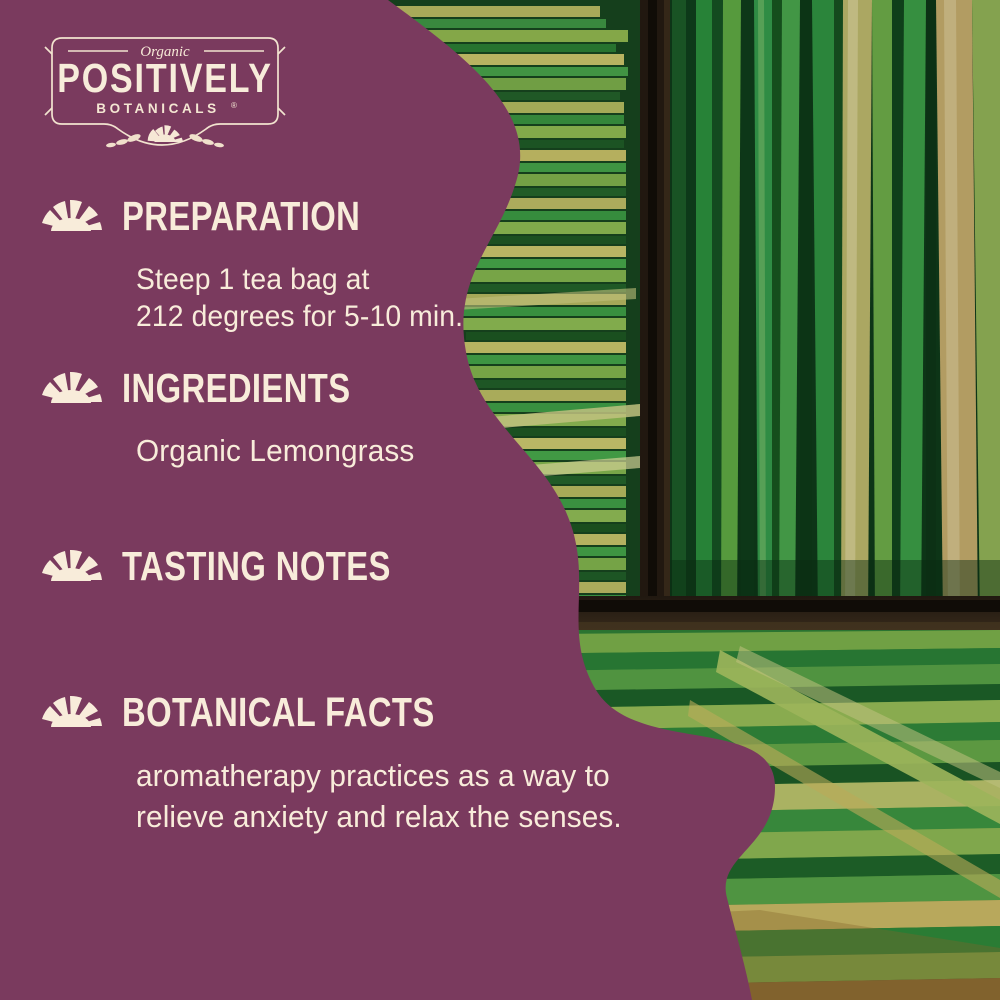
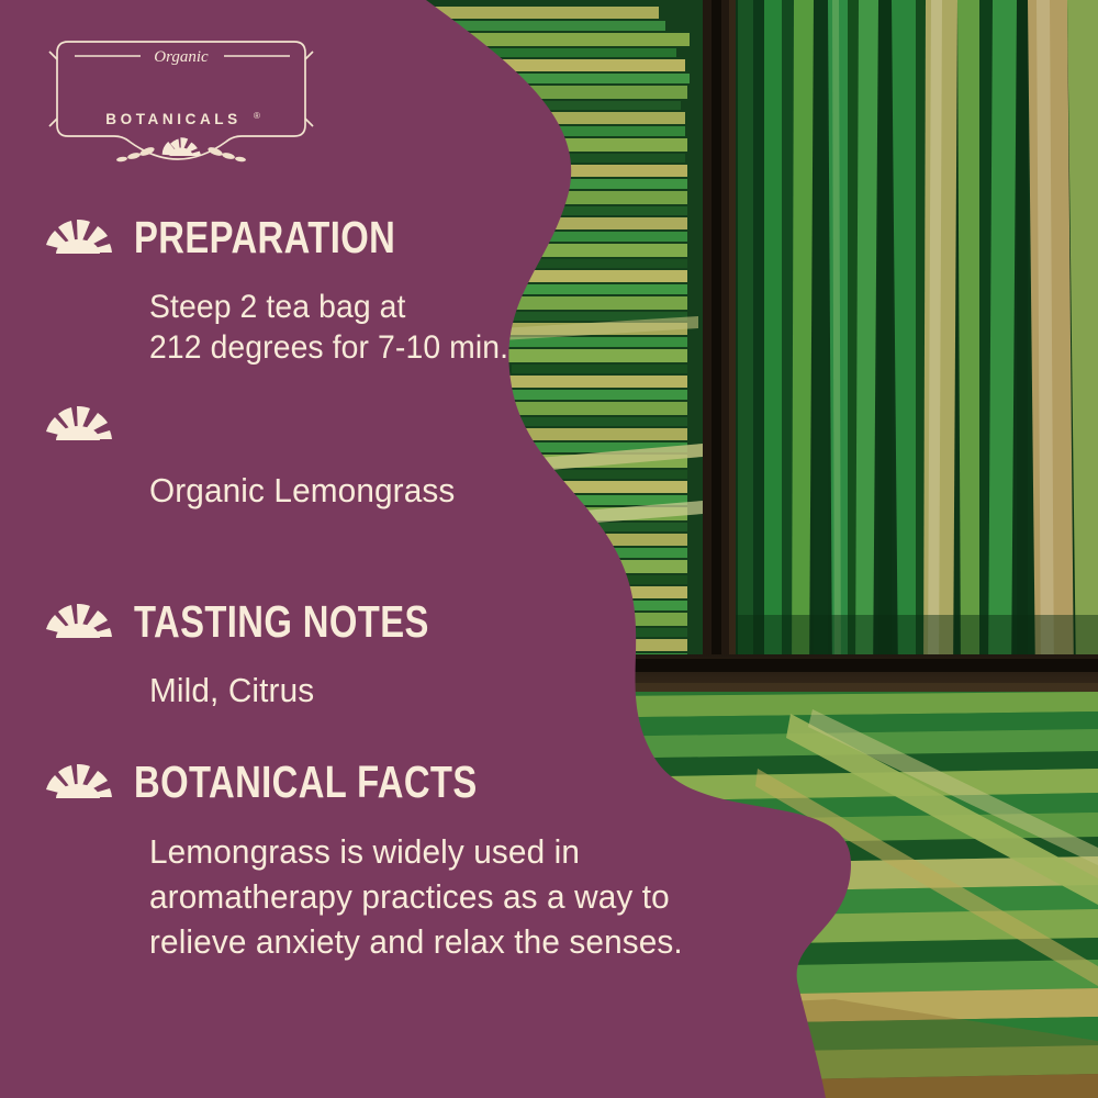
  Organic
- POSITIVELY
  BOTANICALS
  ®
  PREPARATION
- Steep 1 tea bag at
+ Steep 2 tea bag at
- 212 degrees for 5-10 min.
+ 212 degrees for 7-10 min.
- INGREDIENTS
  Organic Lemongrass
  TASTING NOTES
+ Mild, Citrus
  BOTANICAL FACTS
+ Lemongrass is widely used in
  aromatherapy practices as a way to
  relieve anxiety and relax the senses.
